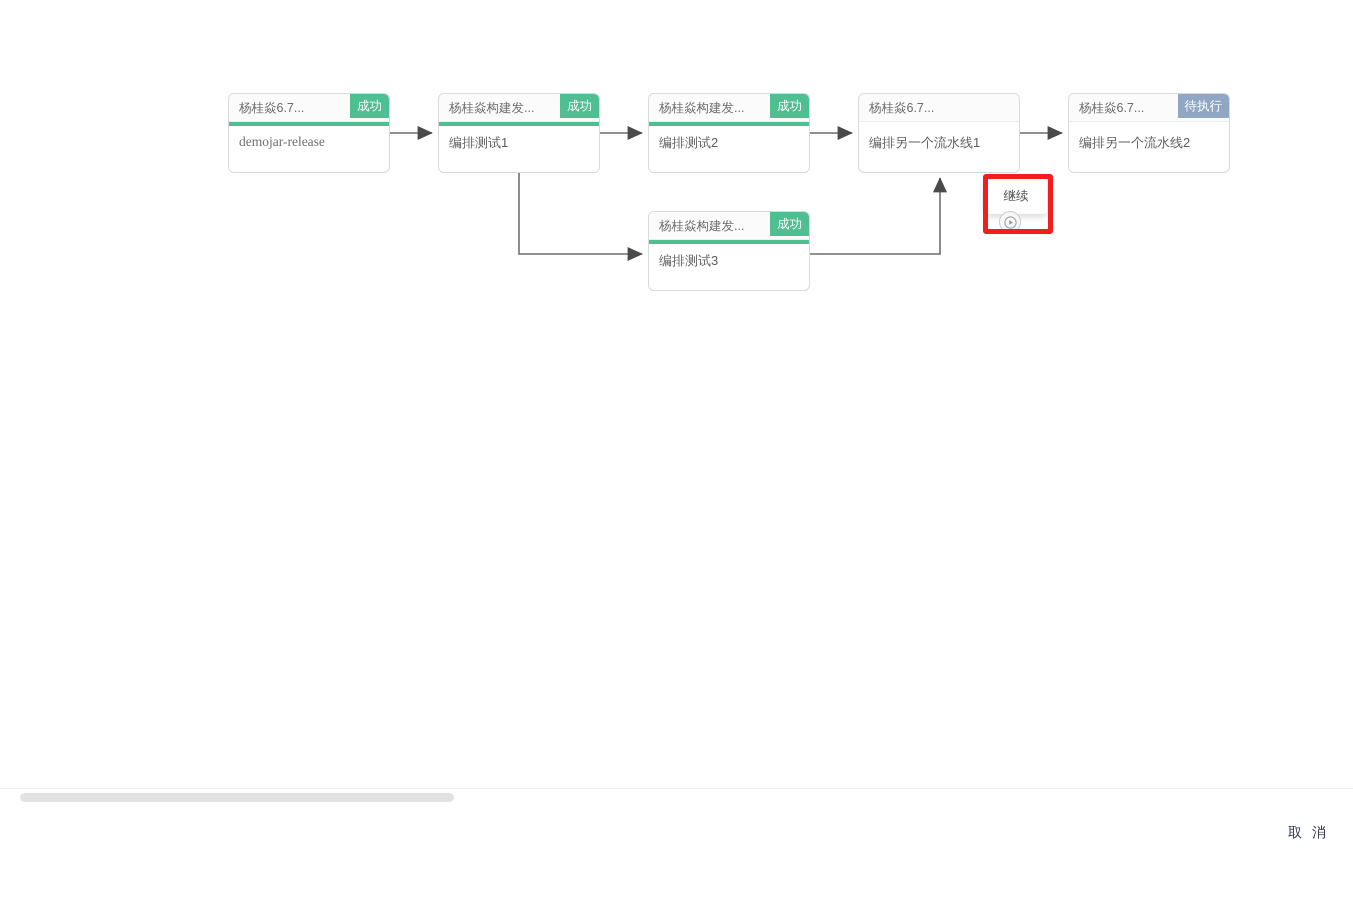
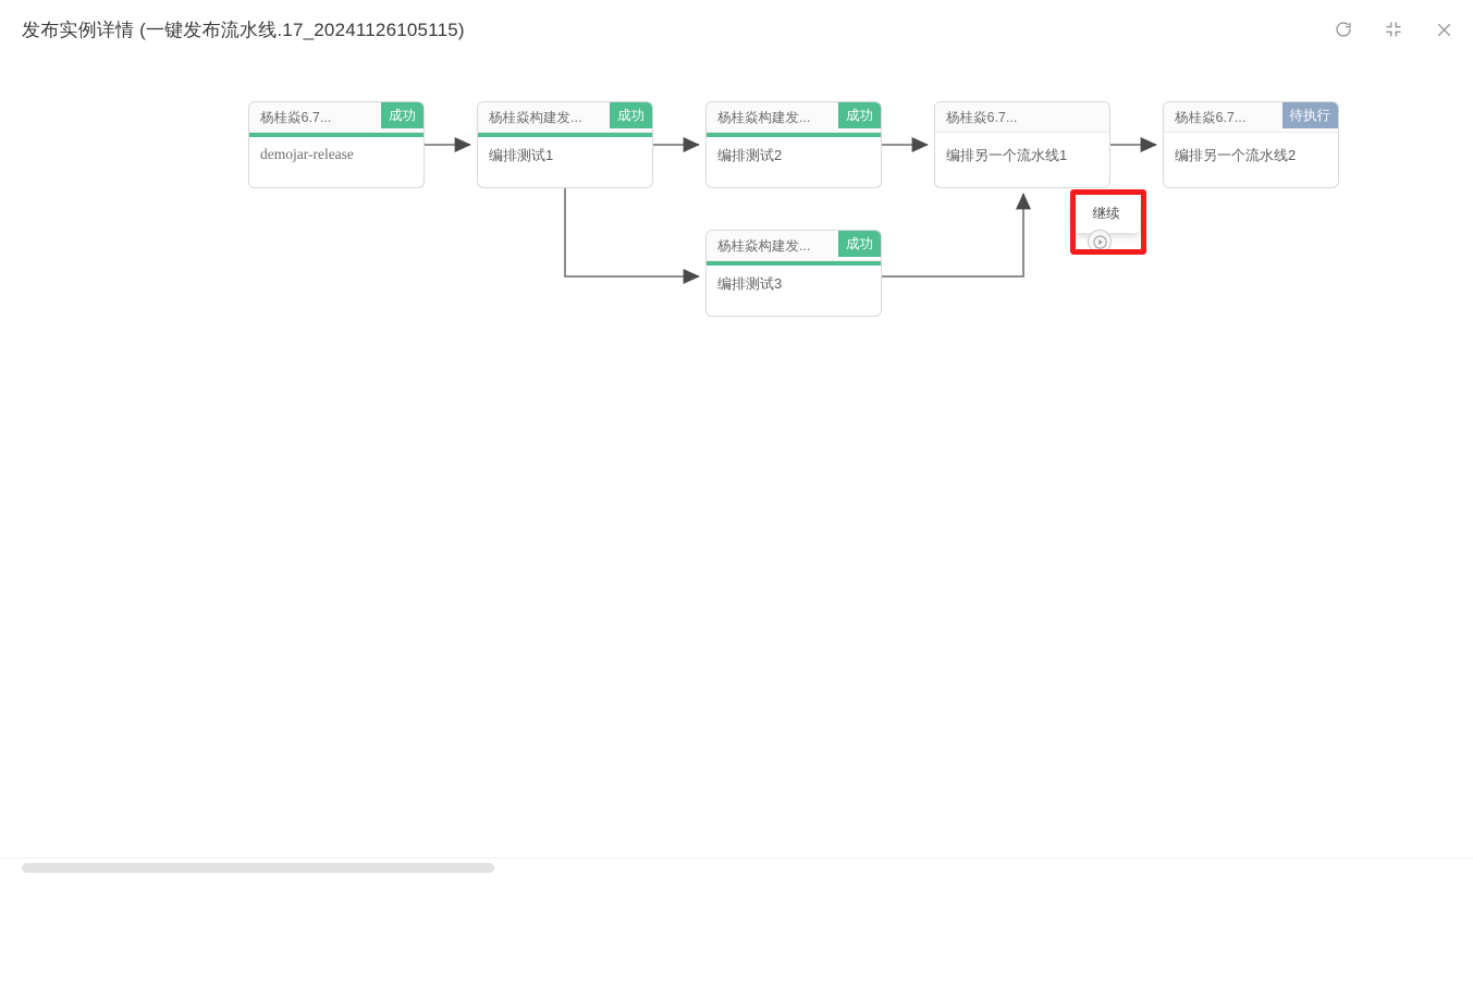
+ 发布实例详情 (一键发布流水线.17_20241126105115)
  杨桂焱6.7...
  成功
  demojar-release
  杨桂焱构建发...
  成功
  编排测试1
  杨桂焱构建发...
  成功
  编排测试2
  杨桂焱6.7...
  编排另一个流水线1
  杨桂焱6.7...
  待执行
  编排另一个流水线2
  杨桂焱构建发...
  成功
  编排测试3
  继续
- 取 消
